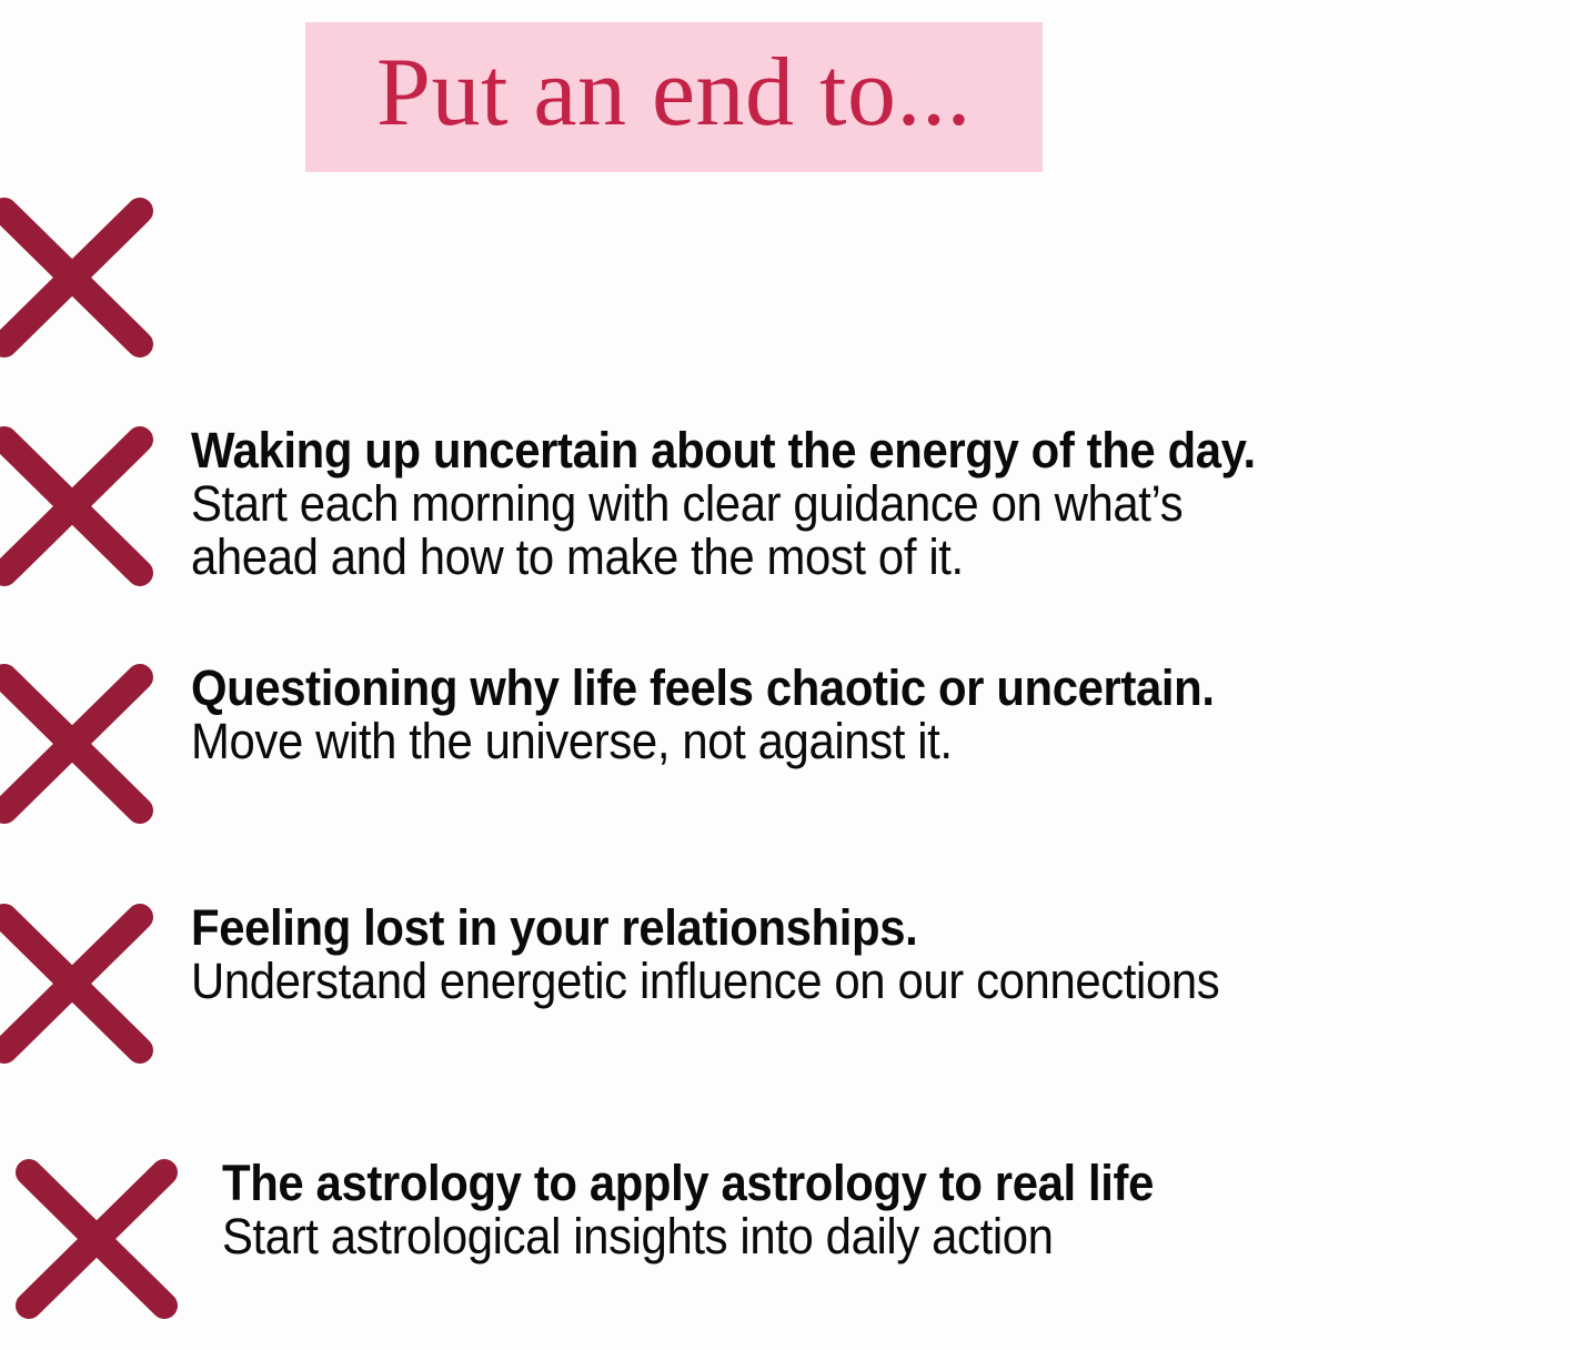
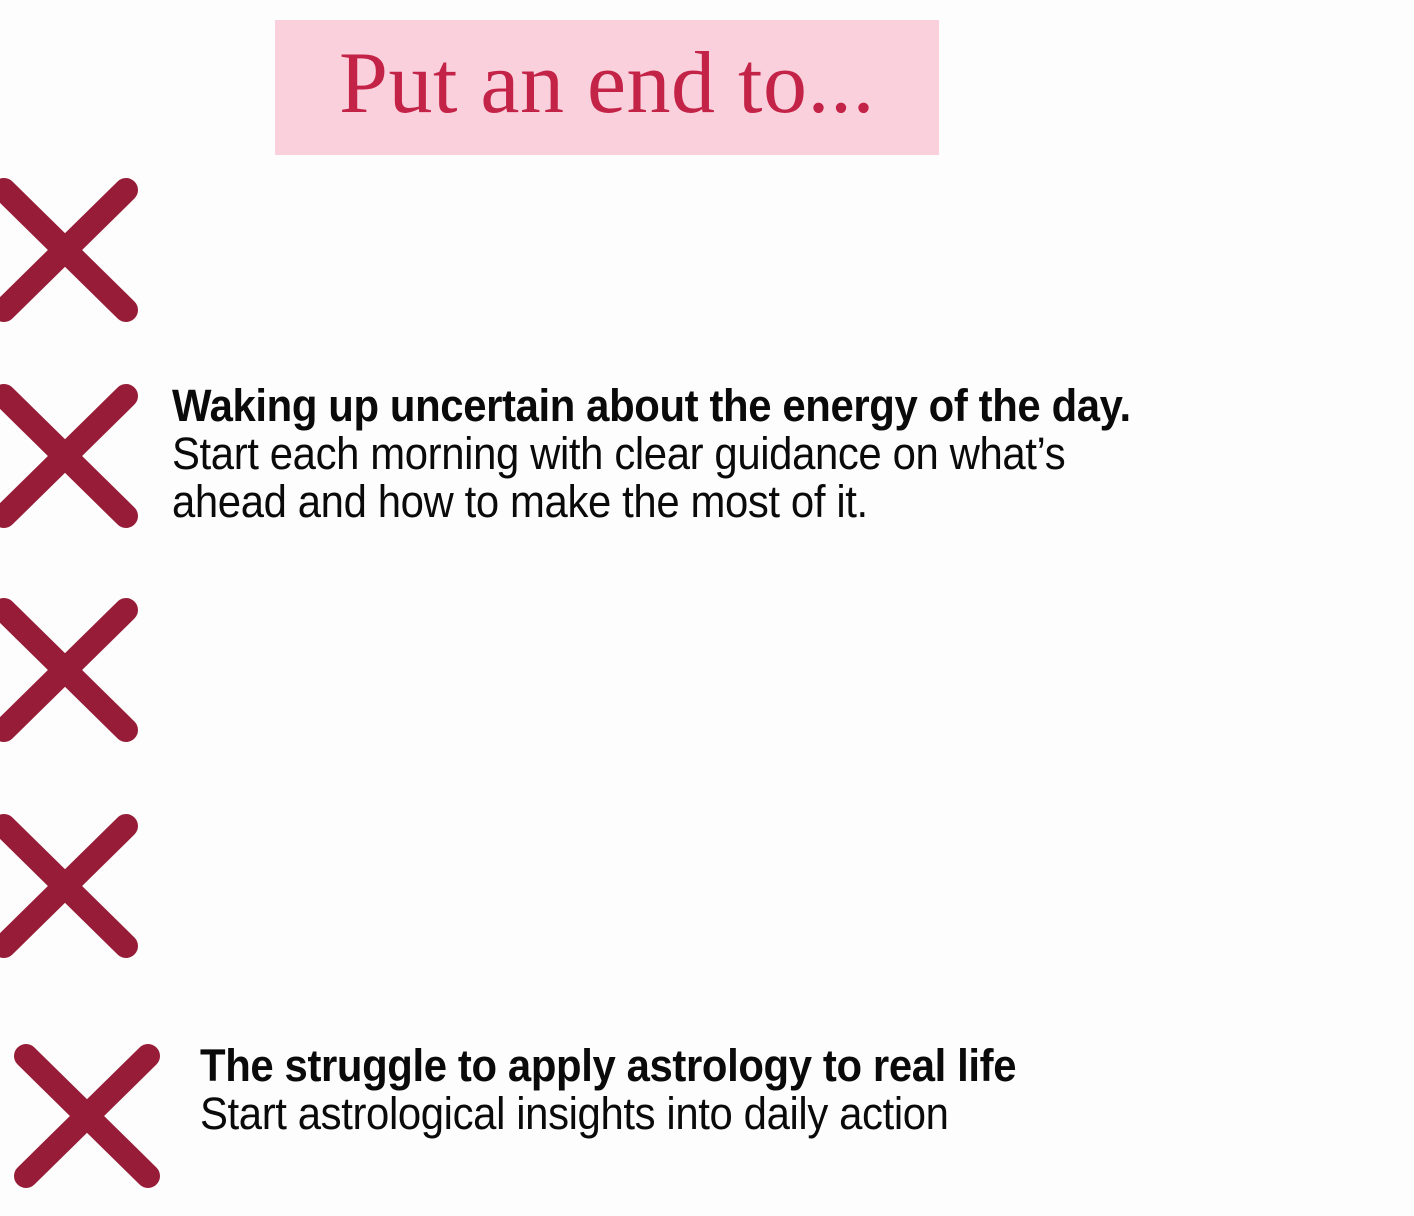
  Put an end to...
  Waking up uncertain about the energy of the day.
  Start each morning with clear guidance on what’s
  ahead and how to make the most of it.
- Questioning why life feels chaotic or uncertain.
- Move with the universe, not against it.
- Feeling lost in your relationships.
- Understand energetic influence on our connections
- The astrology to apply astrology to real life
+ The struggle to apply astrology to real life
  Start astrological insights into daily action
